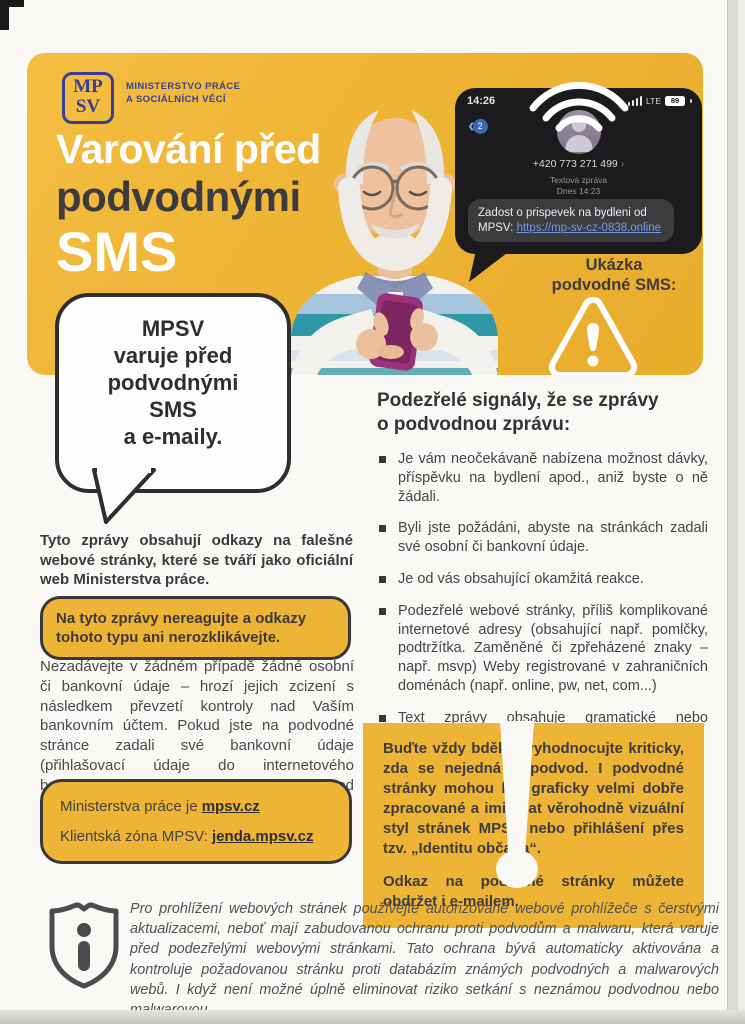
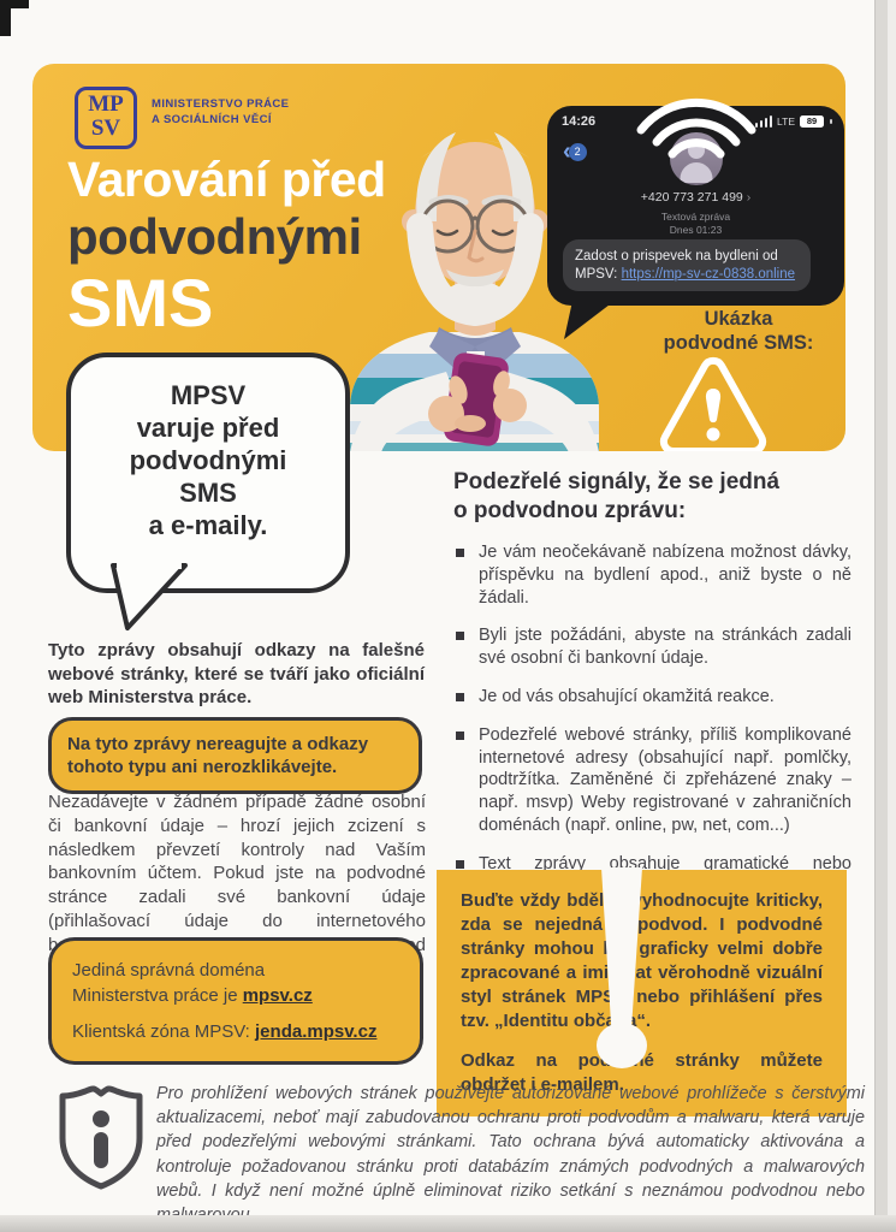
  MP
  SV
  MINISTERSTVO PRÁCE
  A SOCIÁLNÍCH VĚCÍ
  Varování před
  podvodnými
  SMS
  14:26
  LTE
  89
  ‹
  2
  +420 773 271 499 ›
  Textová zpráva
- Dnes 14:23
+ Dnes 01:23
  Zadost o prispevek na bydleni od MPSV: https://mp-sv-cz-0838.online
  Ukázka
  podvodné SMS:
  MPSV
  varuje před
  podvodnými
  SMS
  a e-maily.
  Tyto zprávy obsahují odkazy na falešné webové stránky, které se tváří jako oficiální web Ministerstva práce.
  Na tyto zprávy nereagujte a odkazy
  tohoto typu ani nerozklikávejte.
  Nezadávejte v žádném případě žádné osobní či bankovní údaje – hrozí jejich zcizení s následkem převzetí kontroly nad Vaším bankovním účtem. Pokud jste na podvodné stránce zadali své bankovní údaje (přihlašovací údaje do internetového bd
+ Jediná správná doména
  Ministerstva práce je mpsv.cz
  Klientská zóna MPSV: jenda.mpsv.cz
- Podezřelé signály, že se zprávy
+ Podezřelé signály, že se jedná
  o podvodnou zprávu:
  Je vám neočekávaně nabízena možnost dávky, příspěvku na bydlení apod., aniž byste o ně žádali.
  Byli jste požádáni, abyste na stránkách zadali své osobní či bankovní údaje.
  Je od vás obsahující okamžitá reakce.
  Podezřelé webové stránky, příliš komplikované internetové adresy (obsahující např. pomlčky, podtržítka. Zaměněné či zpřeházené znaky – např. msvp) Weby registrované v zahraničních doménách (např. online, pw, net, com...)
  Buďte vždy bdělyhodnocujte kriticky, zda se nejedná podvod. I podvodné stránky mohou graficky velmi dobře zpracované a imiat věrohodně vizuální styl stránek MPS nebo přihlášení přes tzv. „Identitu obča“.
  Odkaz na poé stránky můžete obdržet i e-mailem.
  Pro prohlížení webových stránek používejte autorizované webové prohlížeče s čerstvými aktualizacemi, neboť mají zabudovanou ochranu proti podvodům a malwaru, která varuje před podezřelými webovými stránkami. Tato ochrana bývá automaticky aktivována a kontroluje požadovanou stránku proti databázím známých podvodných a malwarových webů. I když není možné úplně eliminovat riziko setkání s neznámou podvodnou nebo
